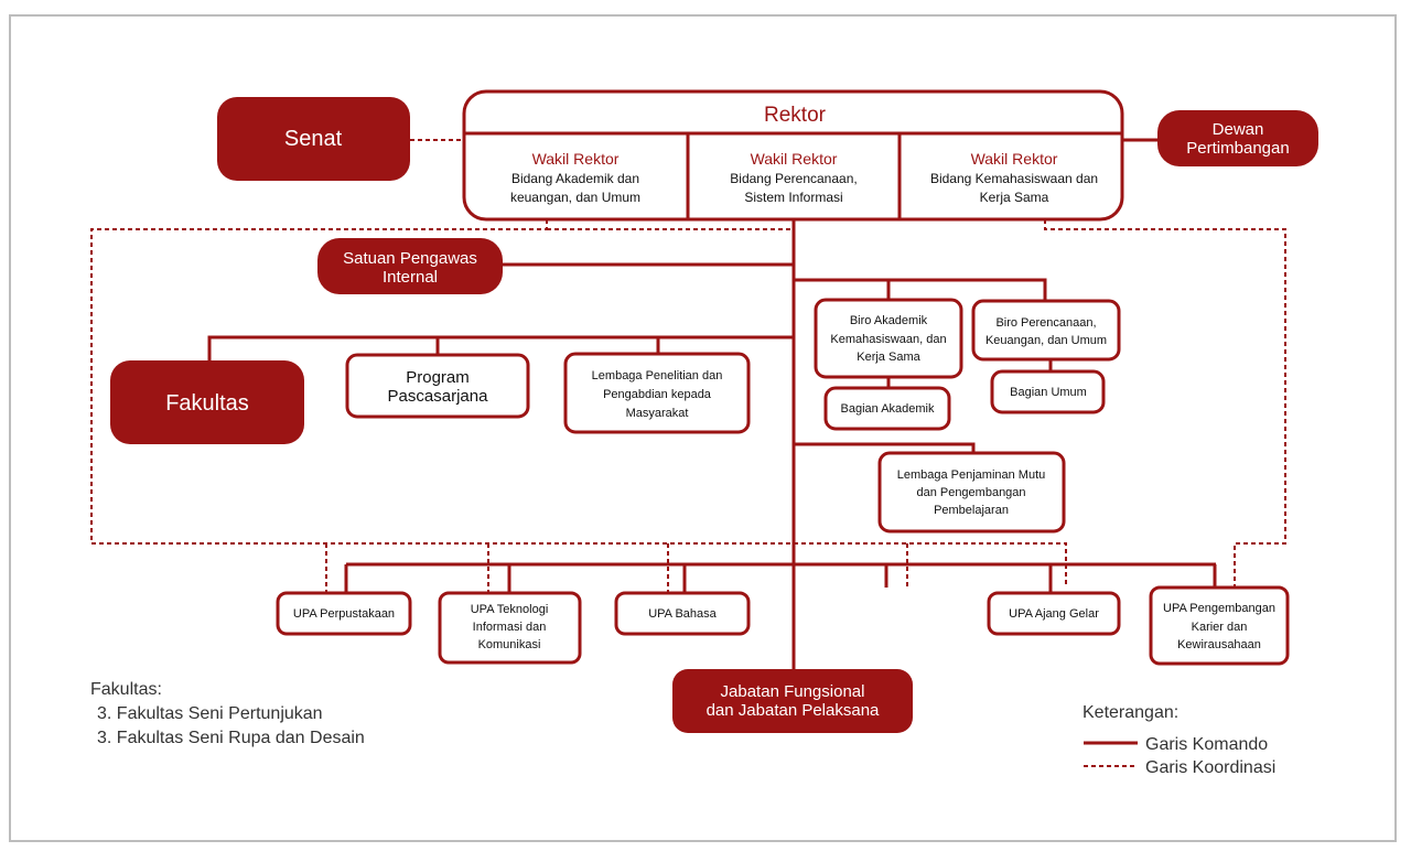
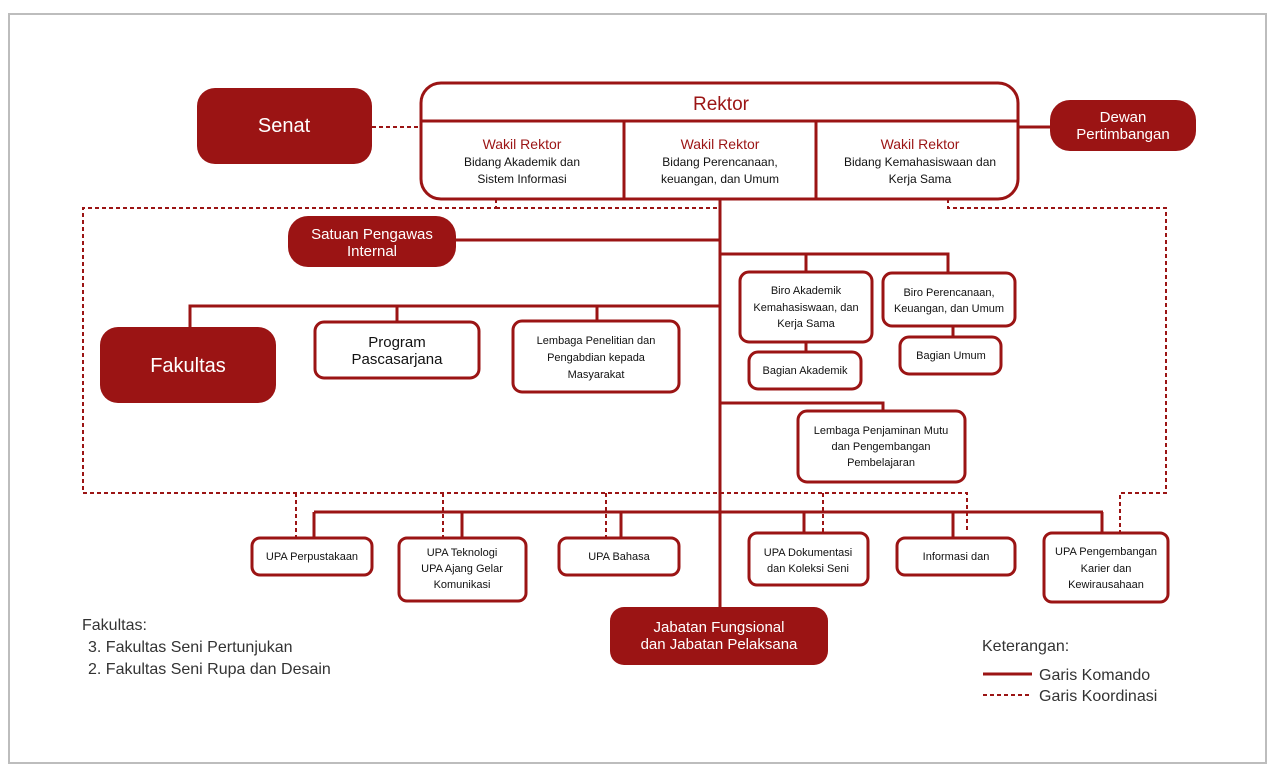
  Rektor
  Wakil Rektor
  Bidang Akademik dan
- keuangan, dan Umum
+ Sistem Informasi
  Wakil Rektor
  Bidang Perencanaan,
- Sistem Informasi
+ keuangan, dan Umum
  Wakil Rektor
  Bidang Kemahasiswaan dan
  Kerja Sama
  Senat
  Dewan
  Pertimbangan
  Satuan Pengawas
  Internal
  Fakultas
  Jabatan Fungsional
  dan Jabatan Pelaksana
  Program
  Pascasarjana
  Lembaga Penelitian dan
  Pengabdian kepada
  Masyarakat
  Biro Akademik
  Kemahasiswaan, dan
  Kerja Sama
  Bagian Akademik
  Biro Perencanaan,
  Keuangan, dan Umum
  Bagian Umum
  Lembaga Penjaminan Mutu
  dan Pengembangan
  Pembelajaran
  UPA Perpustakaan
  UPA Teknologi
- Informasi dan
+ UPA Ajang Gelar
  Komunikasi
  UPA Bahasa
+ UPA Dokumentasi
+ dan Koleksi Seni
- UPA Ajang Gelar
+ Informasi dan
  UPA Pengembangan
  Karier dan
  Kewirausahaan
  Fakultas:
  3. Fakultas Seni Pertunjukan
- 3. Fakultas Seni Rupa dan Desain
+ 2. Fakultas Seni Rupa dan Desain
  Keterangan:
  Garis Komando
  Garis Koordinasi
